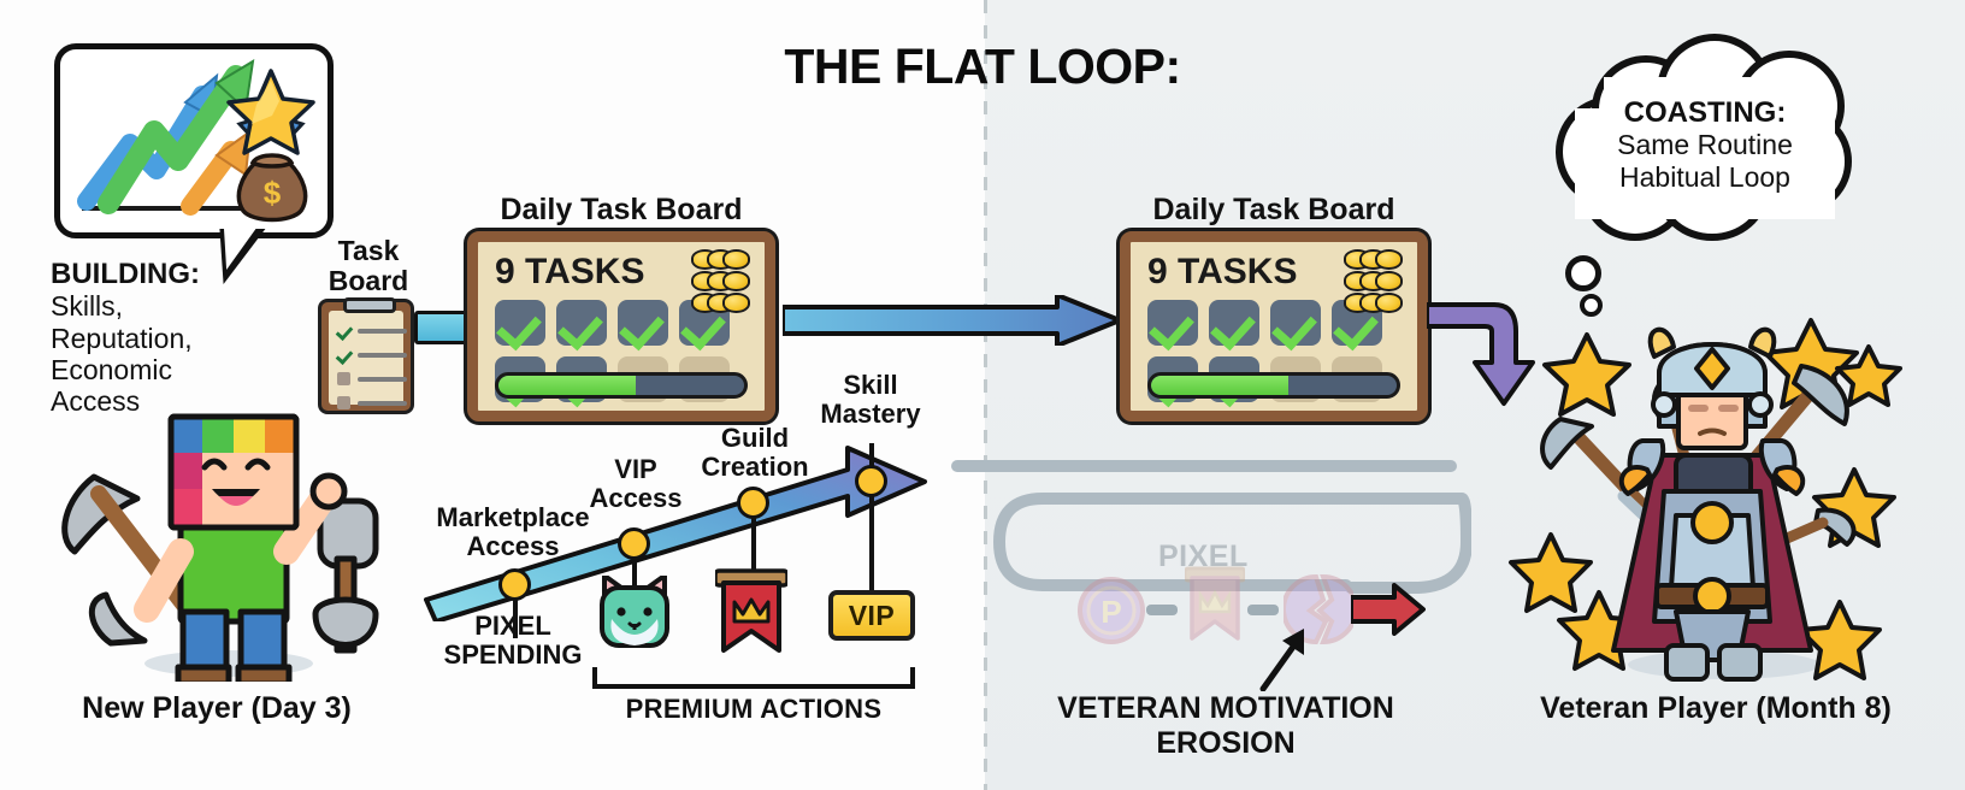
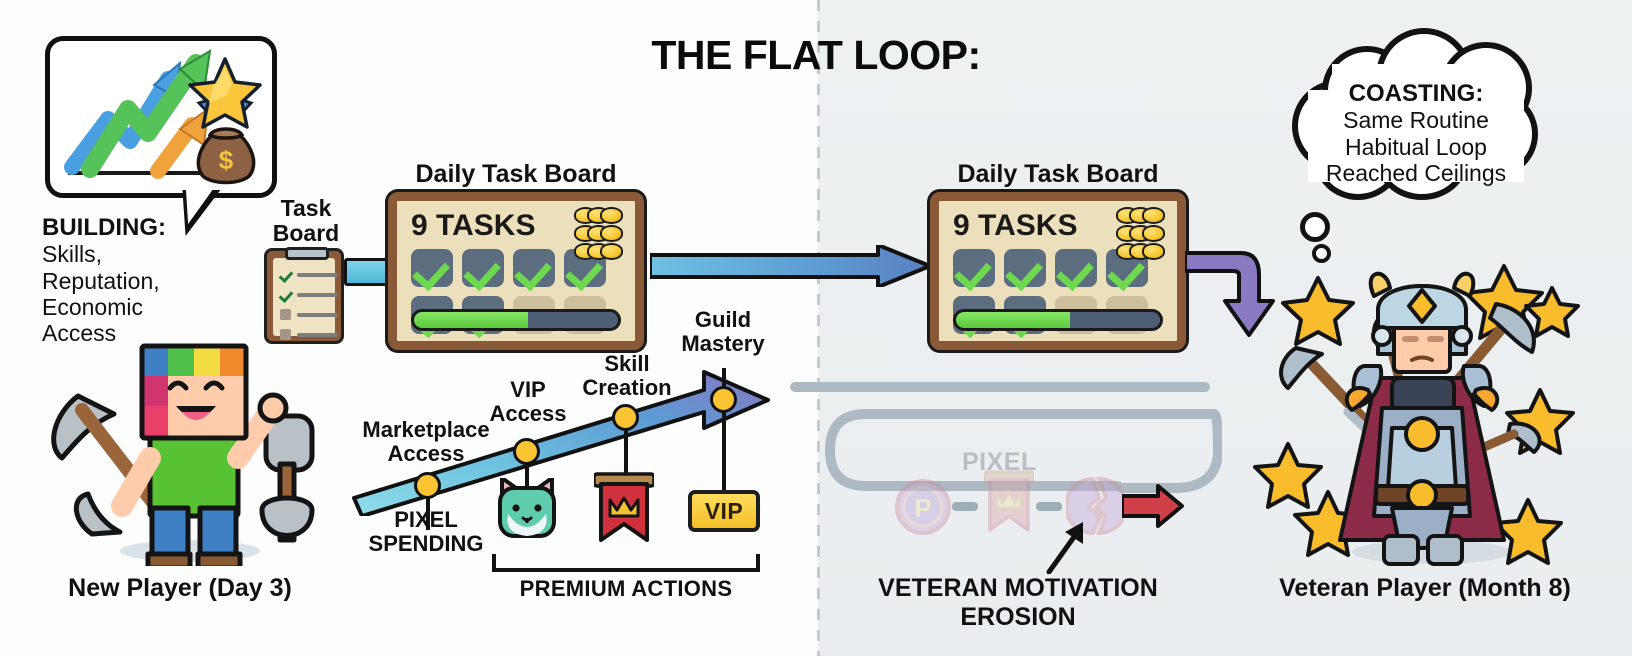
  THE FLAT LOOP:
  $
  BUILDING:
  Skills,
  Reputation,
  Economic
  Access
  New Player (Day 3)
  Task
  Board
  Daily Task Board
  9 TASKS
  Daily Task Board
  9 TASKS
  Marketplace
  Access
  VIP
  Access
- Guild
+ Skill
  Creation
- Skill
+ Guild
  Mastery
  PIXEL
  SPENDING
  VIP
  PREMIUM ACTIONS
  COASTING:
  Same Routine
  Habitual Loop
+ Reached Ceilings
  PIXEL
  P
  VETERAN MOTIVATION EROSION
  Veteran Player (Month 8)
